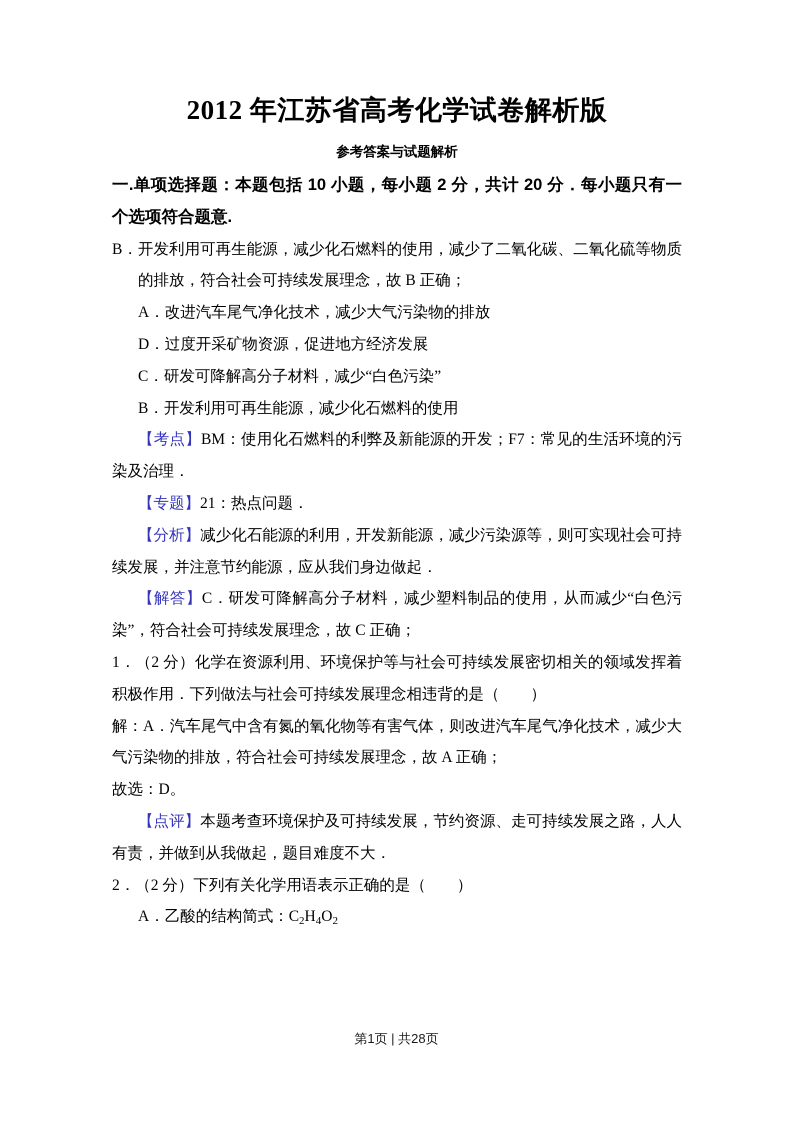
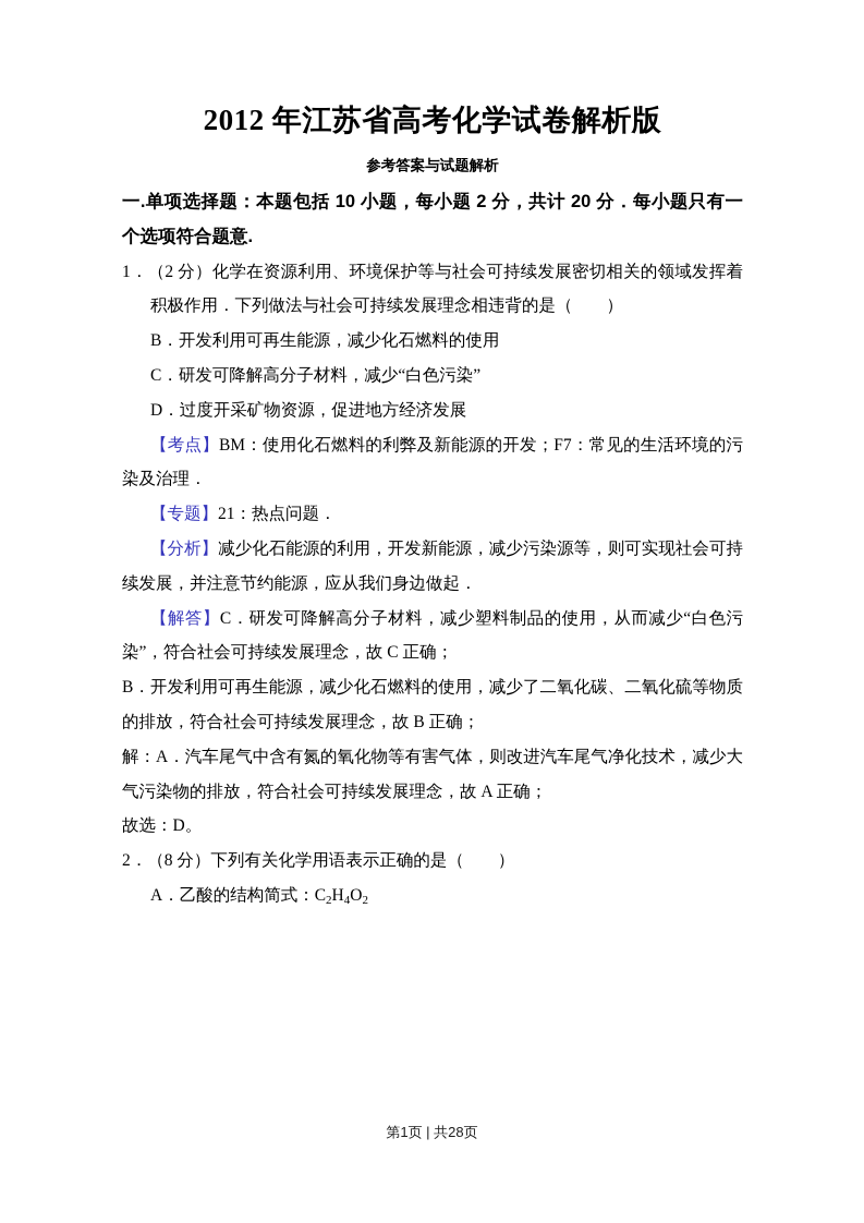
  2012 年江苏省高考化学试卷解析版
  参考答案与试题解析
  一.单项选择题：本题包括 10 小题，每小题 2 分，共计 20 分．每小题只有一个选项符合题意.
- B．开发利用可再生能源，减少化石燃料的使用，减少了二氧化碳、二氧化硫等物质的排放，符合社会可持续发展理念，故 B 正确；
+ 1．（2 分）化学在资源利用、环境保护等与社会可持续发展密切相关的领域发挥着积极作用．下列做法与社会可持续发展理念相违背的是（ ）
- A．改进汽车尾气净化技术，减少大气污染物的排放
- D．过度开采矿物资源，促进地方经济发展
+ B．开发利用可再生能源，减少化石燃料的使用
  C．研发可降解高分子材料，减少“白色污染”
- B．开发利用可再生能源，减少化石燃料的使用
+ D．过度开采矿物资源，促进地方经济发展
  【考点】BM：使用化石燃料的利弊及新能源的开发；F7：常见的生活环境的污染及治理．
  【专题】21：热点问题．
  【分析】减少化石能源的利用，开发新能源，减少污染源等，则可实现社会可持续发展，并注意节约能源，应从我们身边做起．
  【解答】C．研发可降解高分子材料，减少塑料制品的使用，从而减少“白色污染”，符合社会可持续发展理念，故 C 正确；
- 1．（2 分）化学在资源利用、环境保护等与社会可持续发展密切相关的领域发挥着积极作用．下列做法与社会可持续发展理念相违背的是（ ）
+ B．开发利用可再生能源，减少化石燃料的使用，减少了二氧化碳、二氧化硫等物质的排放，符合社会可持续发展理念，故 B 正确；
  解：A．汽车尾气中含有氮的氧化物等有害气体，则改进汽车尾气净化技术，减少大气污染物的排放，符合社会可持续发展理念，故 A 正确；
  故选：D。
- 【点评】本题考查环境保护及可持续发展，节约资源、走可持续发展之路，人人有责，并做到从我做起，题目难度不大．
- 2．（2 分）下列有关化学用语表示正确的是（ ）
+ 2．（8 分）下列有关化学用语表示正确的是（ ）
  A．乙酸的结构简式：C2H4O2
  第1页 | 共28页
